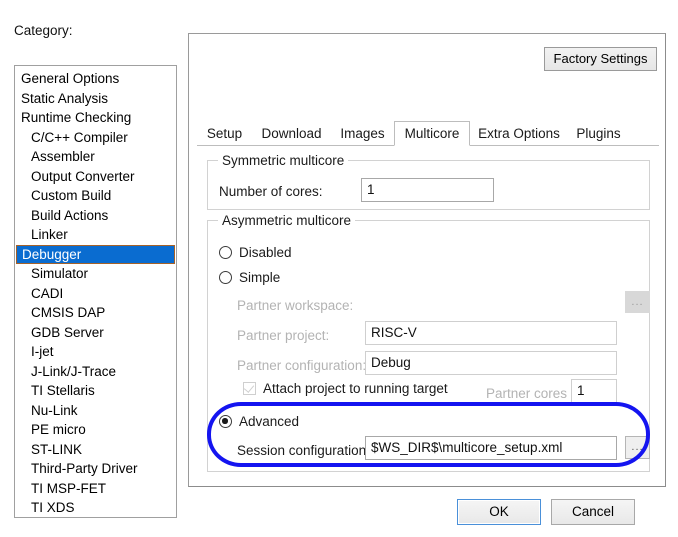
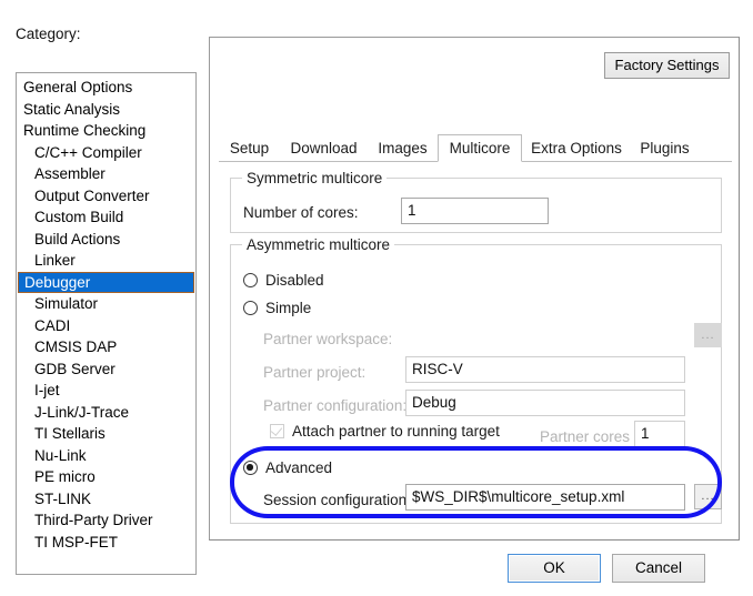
  Category:
  General Options
  Static Analysis
  Runtime Checking
  C/C++ Compiler
  Assembler
  Output Converter
  Custom Build
  Build Actions
  Linker
  Debugger
  Simulator
  CADI
  CMSIS DAP
  GDB Server
  I-jet
  J-Link/J-Trace
  TI Stellaris
  Nu-Link
  PE micro
  ST-LINK
  Third-Party Driver
  TI MSP-FET
- TI XDS
  Factory Settings
  Setup
  Download
  Images
  Multicore
  Extra Options
  Plugins
  Symmetric multicore
  Number of cores:
  1
  Asymmetric multicore
  Disabled
  Simple
  Partner workspace:
  ...
  Partner project:
  RISC-V
  Partner configuration
  Debug
  Partner cores
  1
  Advanced
  Session configuration
  $WS_DIR$\multicore_setup.xml
  ...
- Attach project to running target
+ Attach partner to running target
  OK
  Cancel
